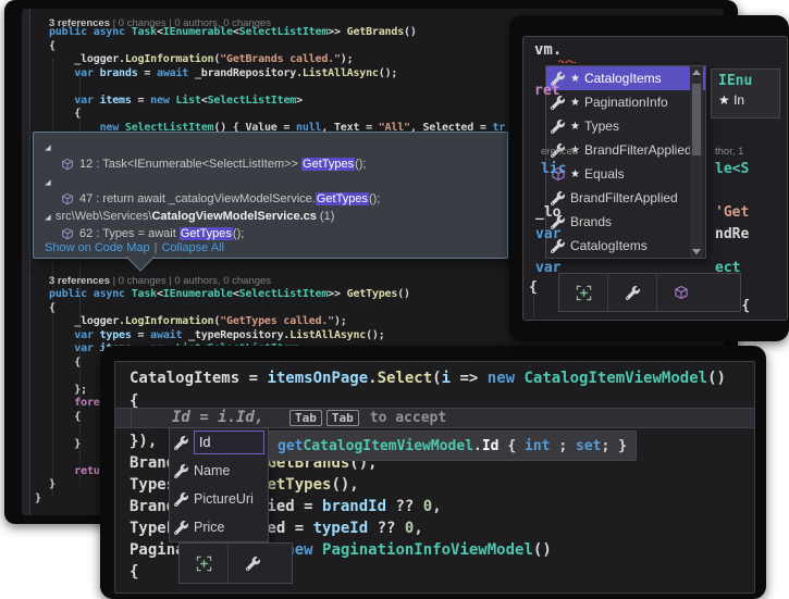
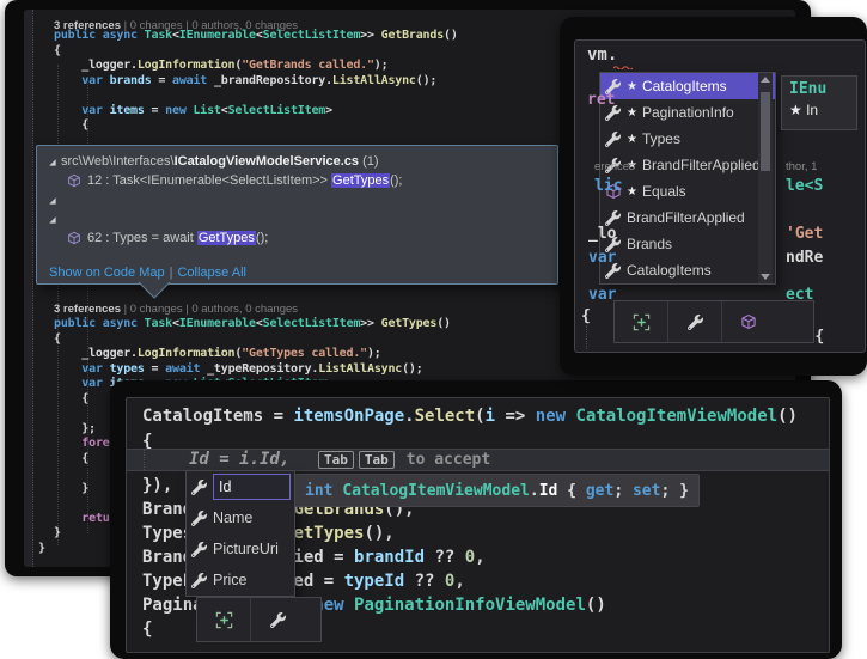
  3 references | 0 changes | 0 authors, 0 changes
  public async Task<IEnumerable<SelectListItem>> GetBrands()
  {
  _logger.LogInformation("GetBrands called.");
  var brands = await _brandRepository.ListAllAsync();
  var items = new List<SelectListItem>
  {
- new SelectListItem() { Value = null, Text = "All", Selected = tr
  3 references | 0 changes | 0 authors, 0 changes
  public async Task<IEnumerable<SelectListItem>> GetTypes()
  {
  _logger.LogInformation("GetTypes called.");
  var types = await _typeRepository.ListAllAsync();
  {
  };
  {
  }
  }
  }
+ src\Web\Interfaces\ICatalogViewModelService.cs (1)
  12 : Task<IEnumerable<SelectListItem>> GetTypes();
- 47 : return await _catalogViewModelService.GetTypes();
- src\Web\Services\CatalogViewModelService.cs (1)
  62 : Types = await GetTypes();
  Show on Code Map | Collapse All
  CatalogItems = itemsOnPage.Select(i => new CatalogItemViewModel()
  {
  Id = i.Id,
  Tab
  Tab
  to accept
  }),
  Pagin ew PaginationInfoViewModel()
  {
  Id
  Name
  PictureUri
  Price
- get
+ int
  CatalogItemViewModel
  .
  Id
  {
- int
+ get
  ;
  set
  ; }
  vm.
  ★
  CatalogItems
  ★
  PaginationInfo
  ★
  Types
  ★
  BrandFilterApplied
  ★
  Equals
  BrandFilterApplied
  Brands
  CatalogItems
  IEnu
  ★ In
  ret
  erences
  lic
  _lo
  var
  var
  {
  thor, 1
  le<S
  'Get
  ndRe
  ect
